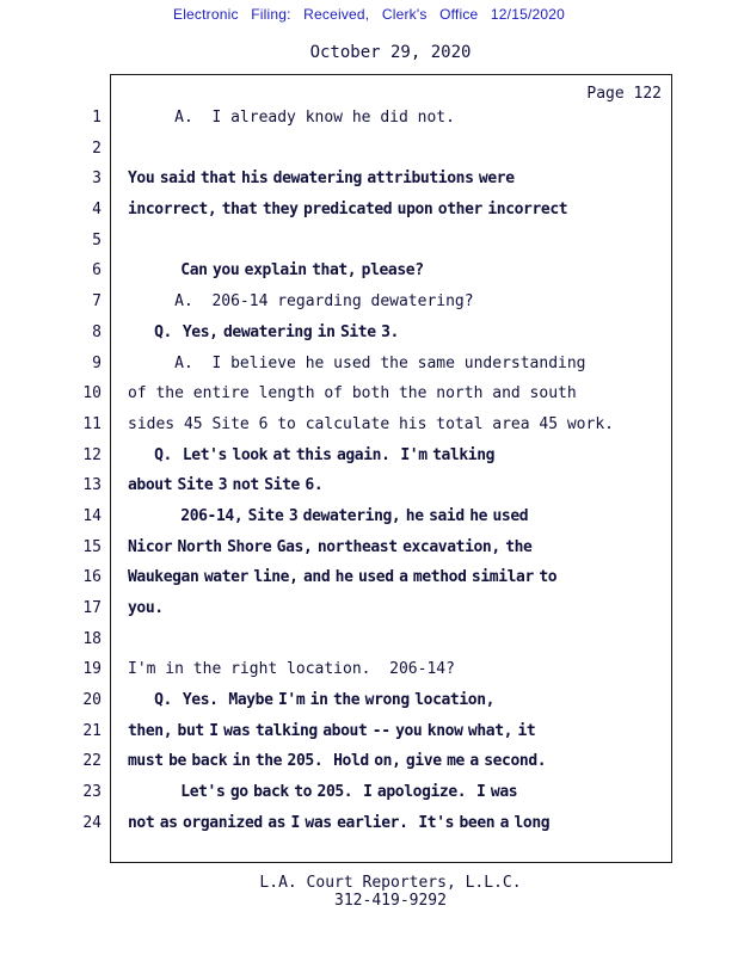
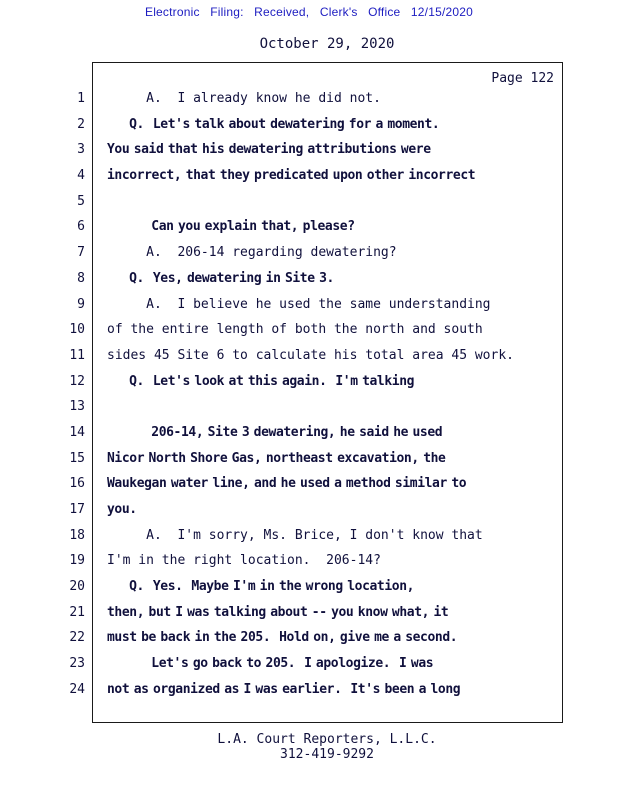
  Electronic Filing: Received, Clerk's Office 12/15/2020
  October 29, 2020
  Page 122
  1
  A. I already know he did not.
  2
+ Q. Let's talk about dewatering for a moment.
  3
  You said that his dewatering attributions were
  4
  incorrect, that they predicated upon other incorrect
  5
  6
  Can you explain that, please?
  7
  A. 206-14 regarding dewatering?
  8
  Q. Yes, dewatering in Site 3.
  9
  A. I believe he used the same understanding
  10
  of the entire length of both the north and south
  11
  sides 45 Site 6 to calculate his total area 45 work.
  12
  Q. Let's look at this again. I'm talking
  13
- about Site 3 not Site 6.
  14
  206-14, Site 3 dewatering, he said he used
  15
  Nicor North Shore Gas, northeast excavation, the
  16
  Waukegan water line, and he used a method similar to
  17
  you.
  18
+ A. I'm sorry, Ms. Brice, I don't know that
  19
  I'm in the right location. 206-14?
  20
  Q. Yes. Maybe I'm in the wrong location,
  21
  then, but I was talking about -- you know what, it
  22
  must be back in the 205. Hold on, give me a second.
  23
  Let's go back to 205. I apologize. I was
  24
  not as organized as I was earlier. It's been a long
  L.A. Court Reporters, L.L.C.
  312-419-9292
